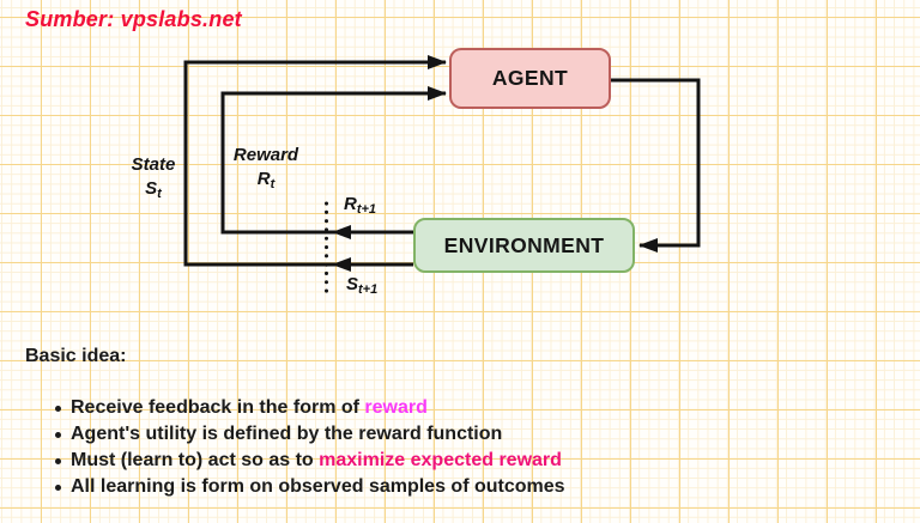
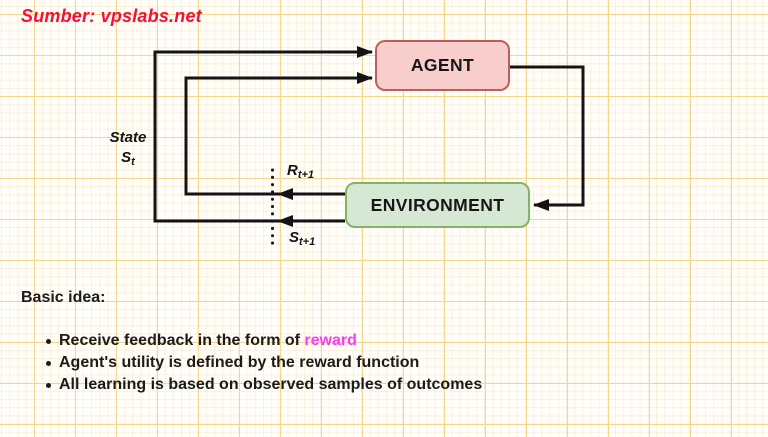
  Sumber: vpslabs.net
  AGENT
  ENVIRONMENT
  State
  St
- Reward
- Rt
  Rt+1
  St+1
  Basic idea:
  Receive feedback in the form of reward
  Agent's utility is defined by the reward function
- Must (learn to) act so as to maximize expected reward
- All learning is form on observed samples of outcomes
+ All learning is based on observed samples of outcomes
